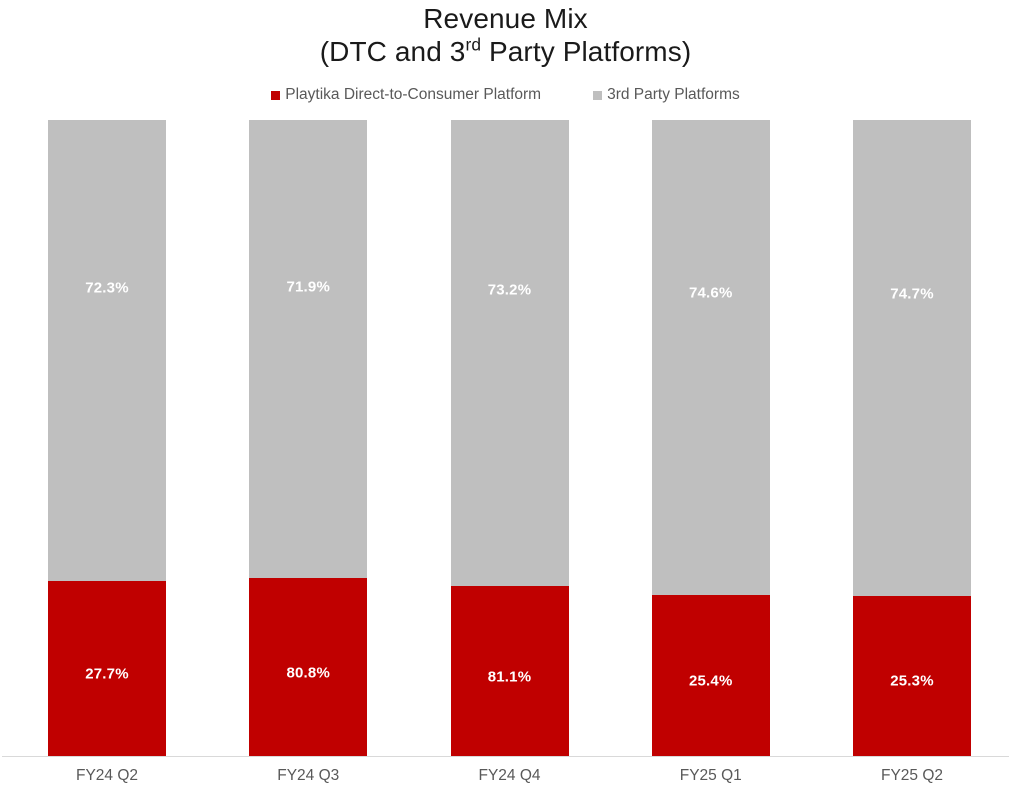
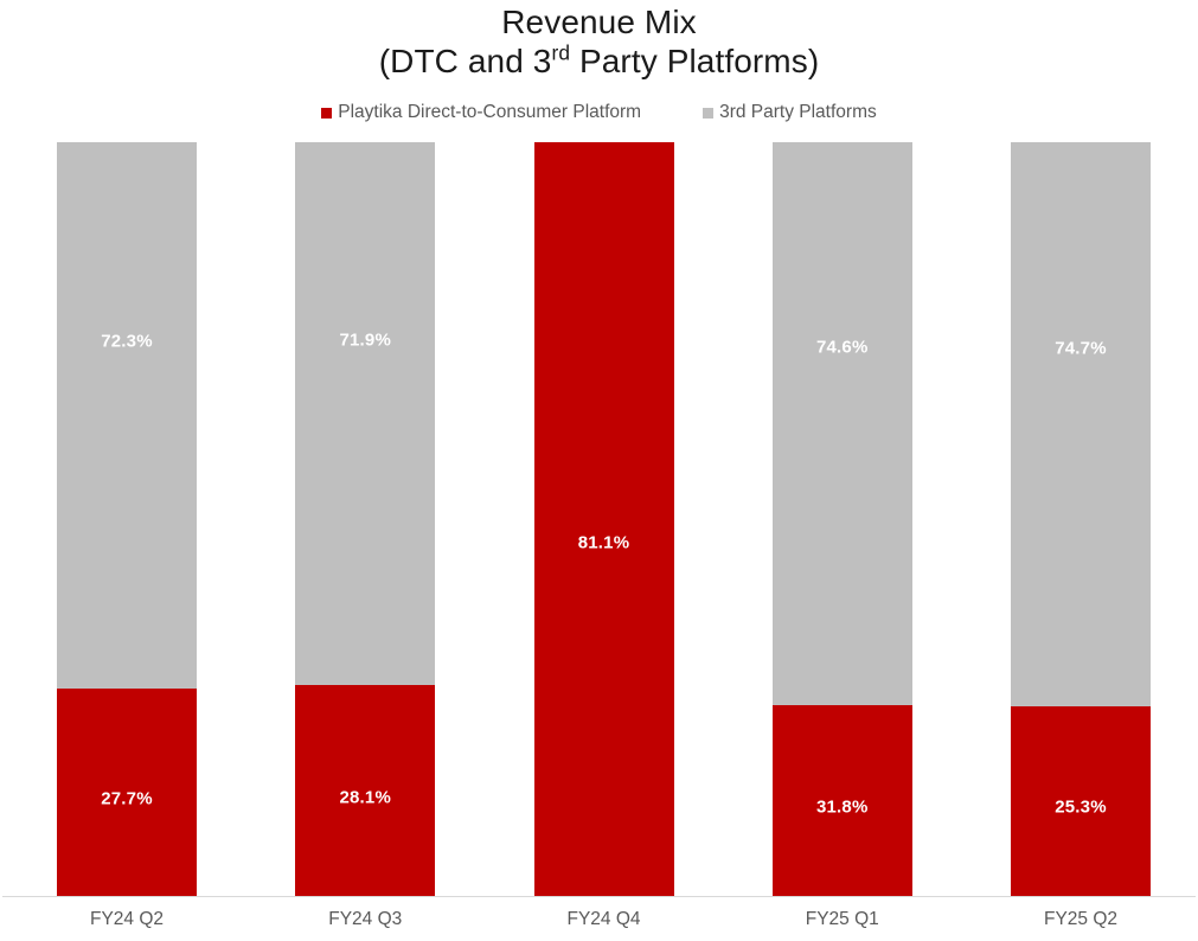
  Revenue Mix
  (DTC and 3rd Party Platforms)
  Playtika Direct-to-Consumer Platform
  3rd Party Platforms
  72.3%
  27.7%
  71.9%
- 80.8%
+ 28.1%
- 73.2%
  81.1%
  74.6%
- 25.4%
+ 31.8%
  74.7%
  25.3%
  FY24 Q2
  FY24 Q3
  FY24 Q4
  FY25 Q1
  FY25 Q2
